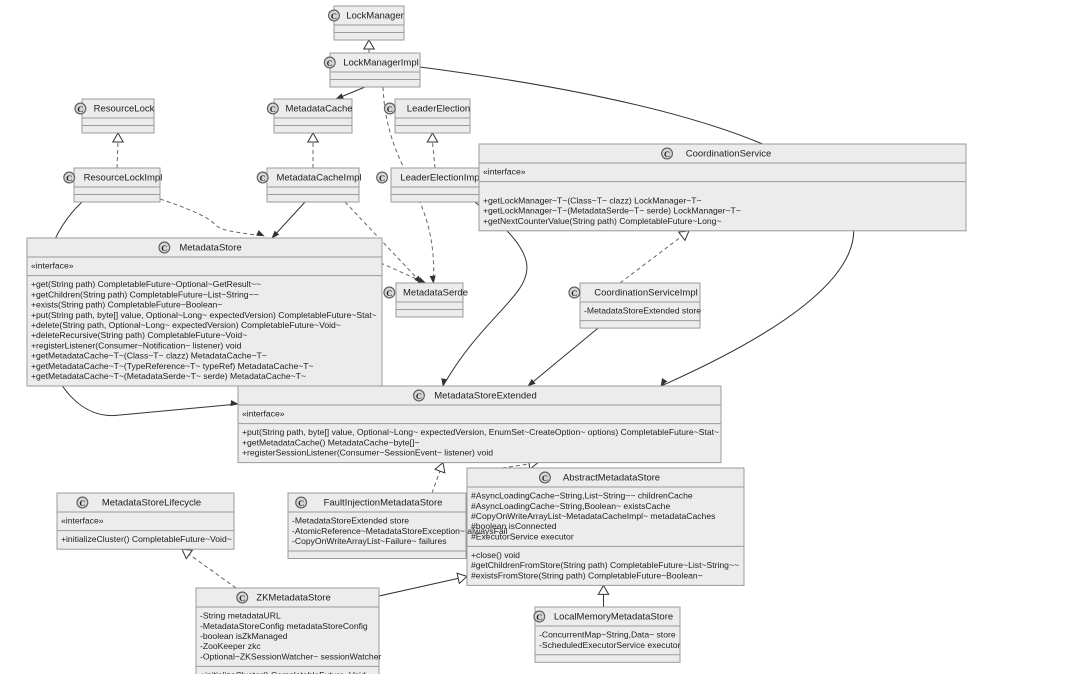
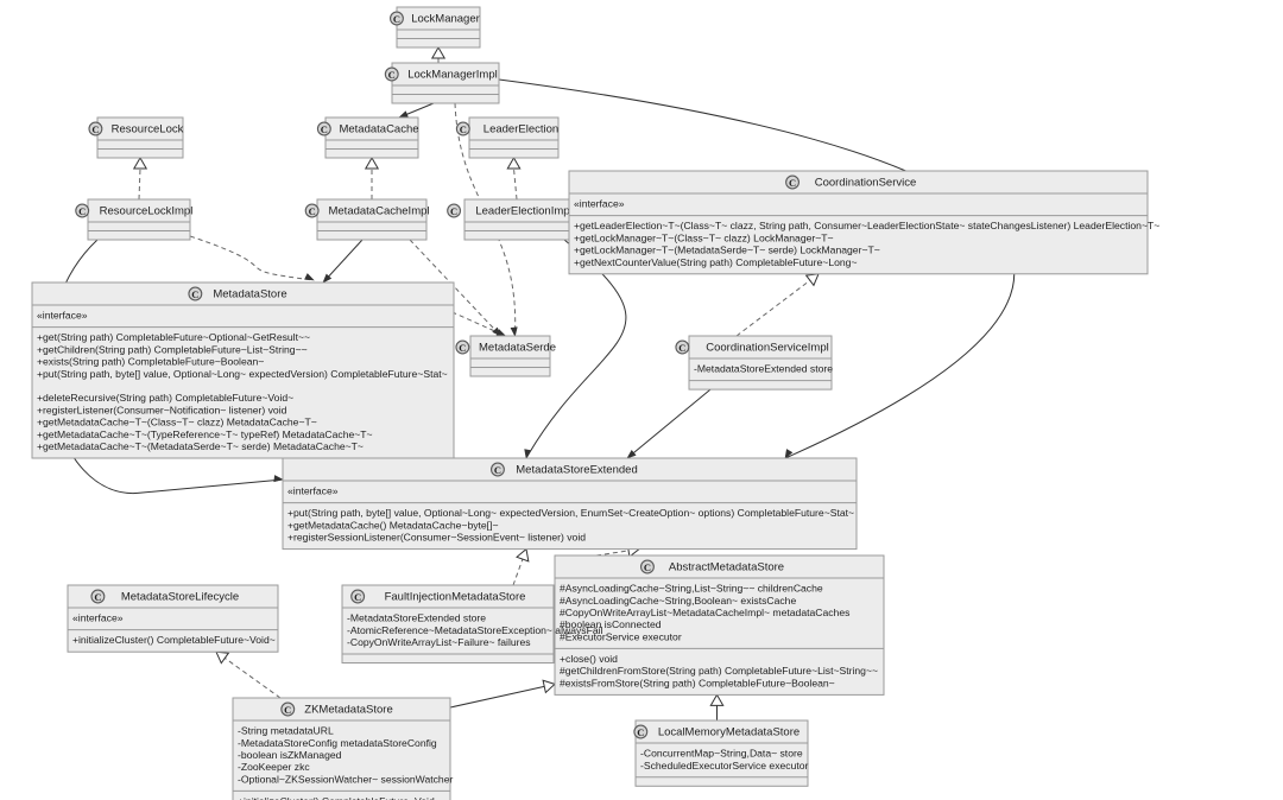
  C
  LockManager
  C
  LockManagerImpl
  C
  ResourceLock
  C
  MetadataCache
  C
  LeaderElection
  C
  ResourceLockImpl
  C
  MetadataCacheImpl
  C
  LeaderElectionImp
  C
  CoordinationService
  «interface»
+ +getLeaderElection~T~(Class~T~ clazz, String path, Consumer~LeaderElectionState~ stateChangesListener) LeaderElection~T~
  +getLockManager~T~(Class~T~ clazz) LockManager~T~
  +getLockManager~T~(MetadataSerde~T~ serde) LockManager~T~
  +getNextCounterValue(String path) CompletableFuture~Long~
  C
  MetadataStore
  «interface»
  +get(String path) CompletableFuture~Optional~GetResult~~
  +getChildren(String path) CompletableFuture~List~String~~
  +exists(String path) CompletableFuture~Boolean~
  +put(String path, byte[] value, Optional~Long~ expectedVersion) CompletableFuture~Stat~
- +delete(String path, Optional~Long~ expectedVersion) CompletableFuture~Void~
  +deleteRecursive(String path) CompletableFuture~Void~
  +registerListener(Consumer~Notification~ listener) void
  +getMetadataCache~T~(Class~T~ clazz) MetadataCache~T~
  +getMetadataCache~T~(TypeReference~T~ typeRef) MetadataCache~T~
  +getMetadataCache~T~(MetadataSerde~T~ serde) MetadataCache~T~
  C
  MetadataSerde
  C
  CoordinationServiceImpl
  -MetadataStoreExtended store
  C
  MetadataStoreExtended
  «interface»
  +put(String path, byte[] value, Optional~Long~ expectedVersion, EnumSet~CreateOption~ options) CompletableFuture~Stat~
  +getMetadataCache() MetadataCache~byte[]~
  +registerSessionListener(Consumer~SessionEvent~ listener) void
  C
  AbstractMetadataStore
  #AsyncLoadingCache~String,List~String~~ childrenCache
  #AsyncLoadingCache~String,Boolean~ existsCache
  #CopyOnWriteArrayList~MetadataCacheImpl~ metadataCaches
  #boolean isConnected
  #ExecutorService executor
  +close() void
  #getChildrenFromStore(String path) CompletableFuture~List~String~~
  #existsFromStore(String path) CompletableFuture~Boolean~
  C
  MetadataStoreLifecycle
  «interface»
  +initializeCluster() CompletableFuture~Void~
  C
  FaultInjectionMetadataStore
  -MetadataStoreExtended store
  -AtomicReference~MetadataStoreException~ alwaysFail
  -CopyOnWriteArrayList~Failure~ failures
  C
  ZKMetadataStore
  -String metadataURL
  -MetadataStoreConfig metadataStoreConfig
  -boolean isZkManaged
  -ZooKeeper zkc
  -Optional~ZKSessionWatcher~ sessionWatcher
  C
  LocalMemoryMetadataStore
  -ConcurrentMap~String,Data~ store
  -ScheduledExecutorService executor
